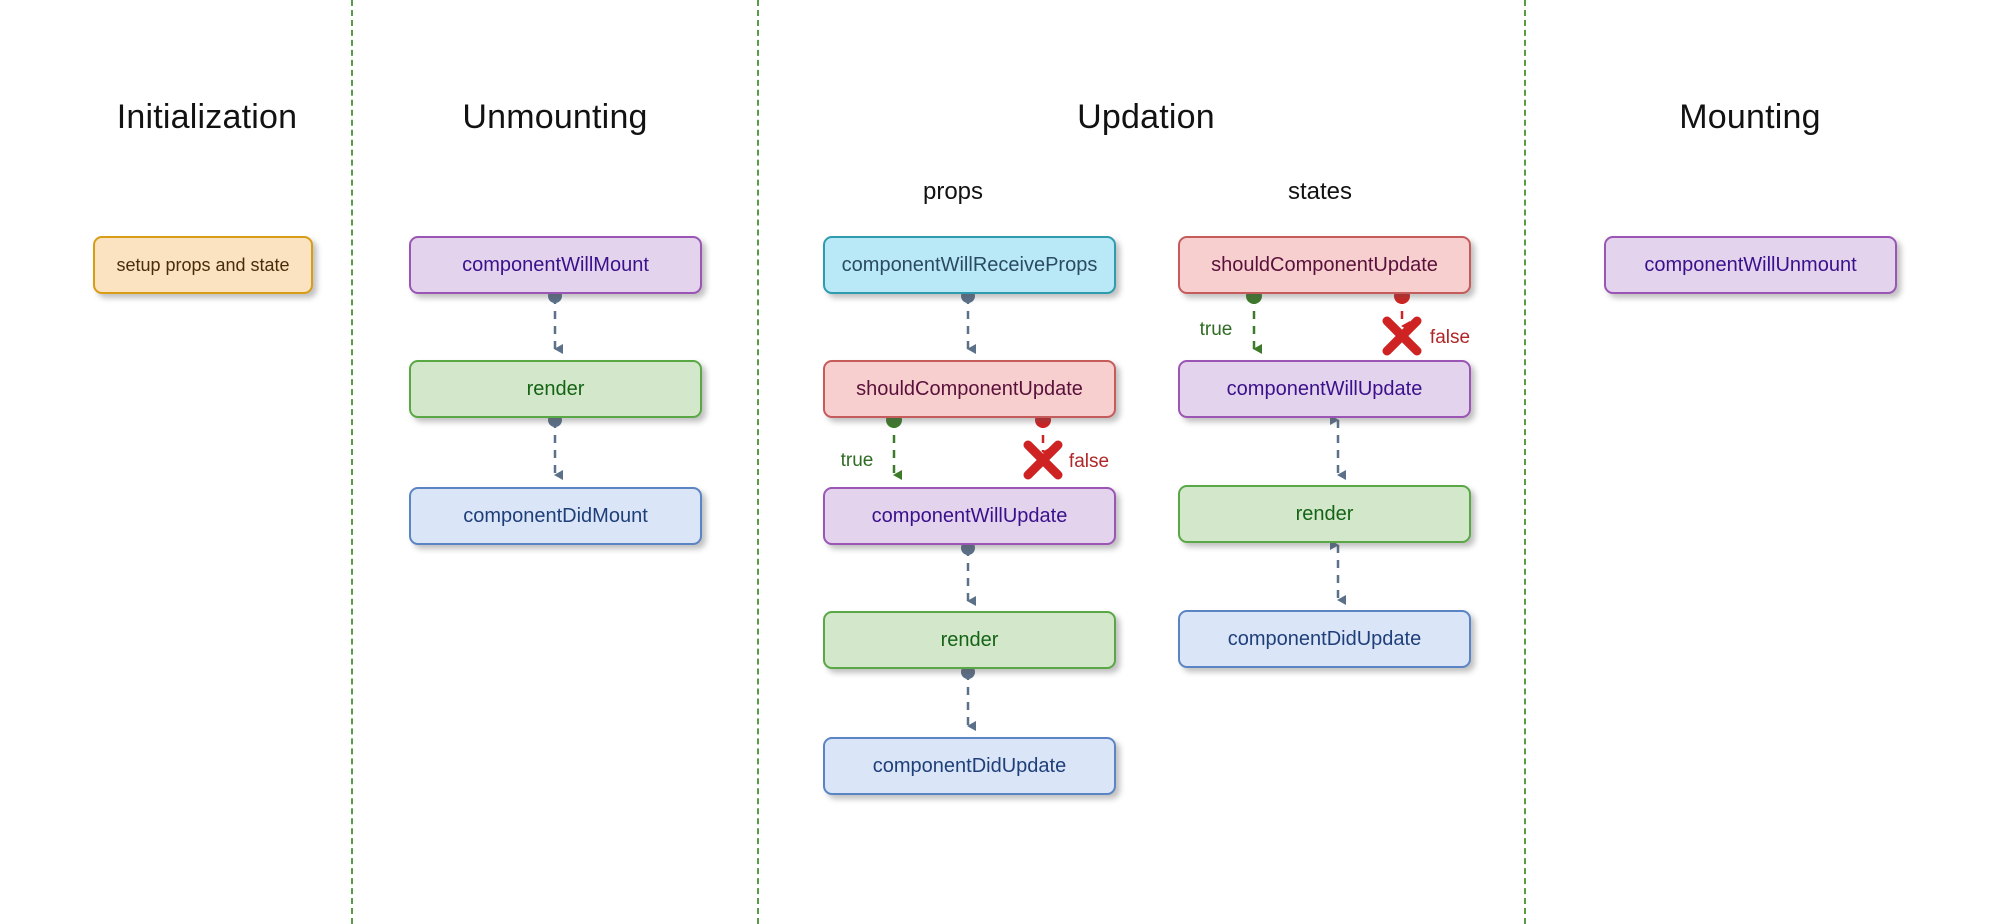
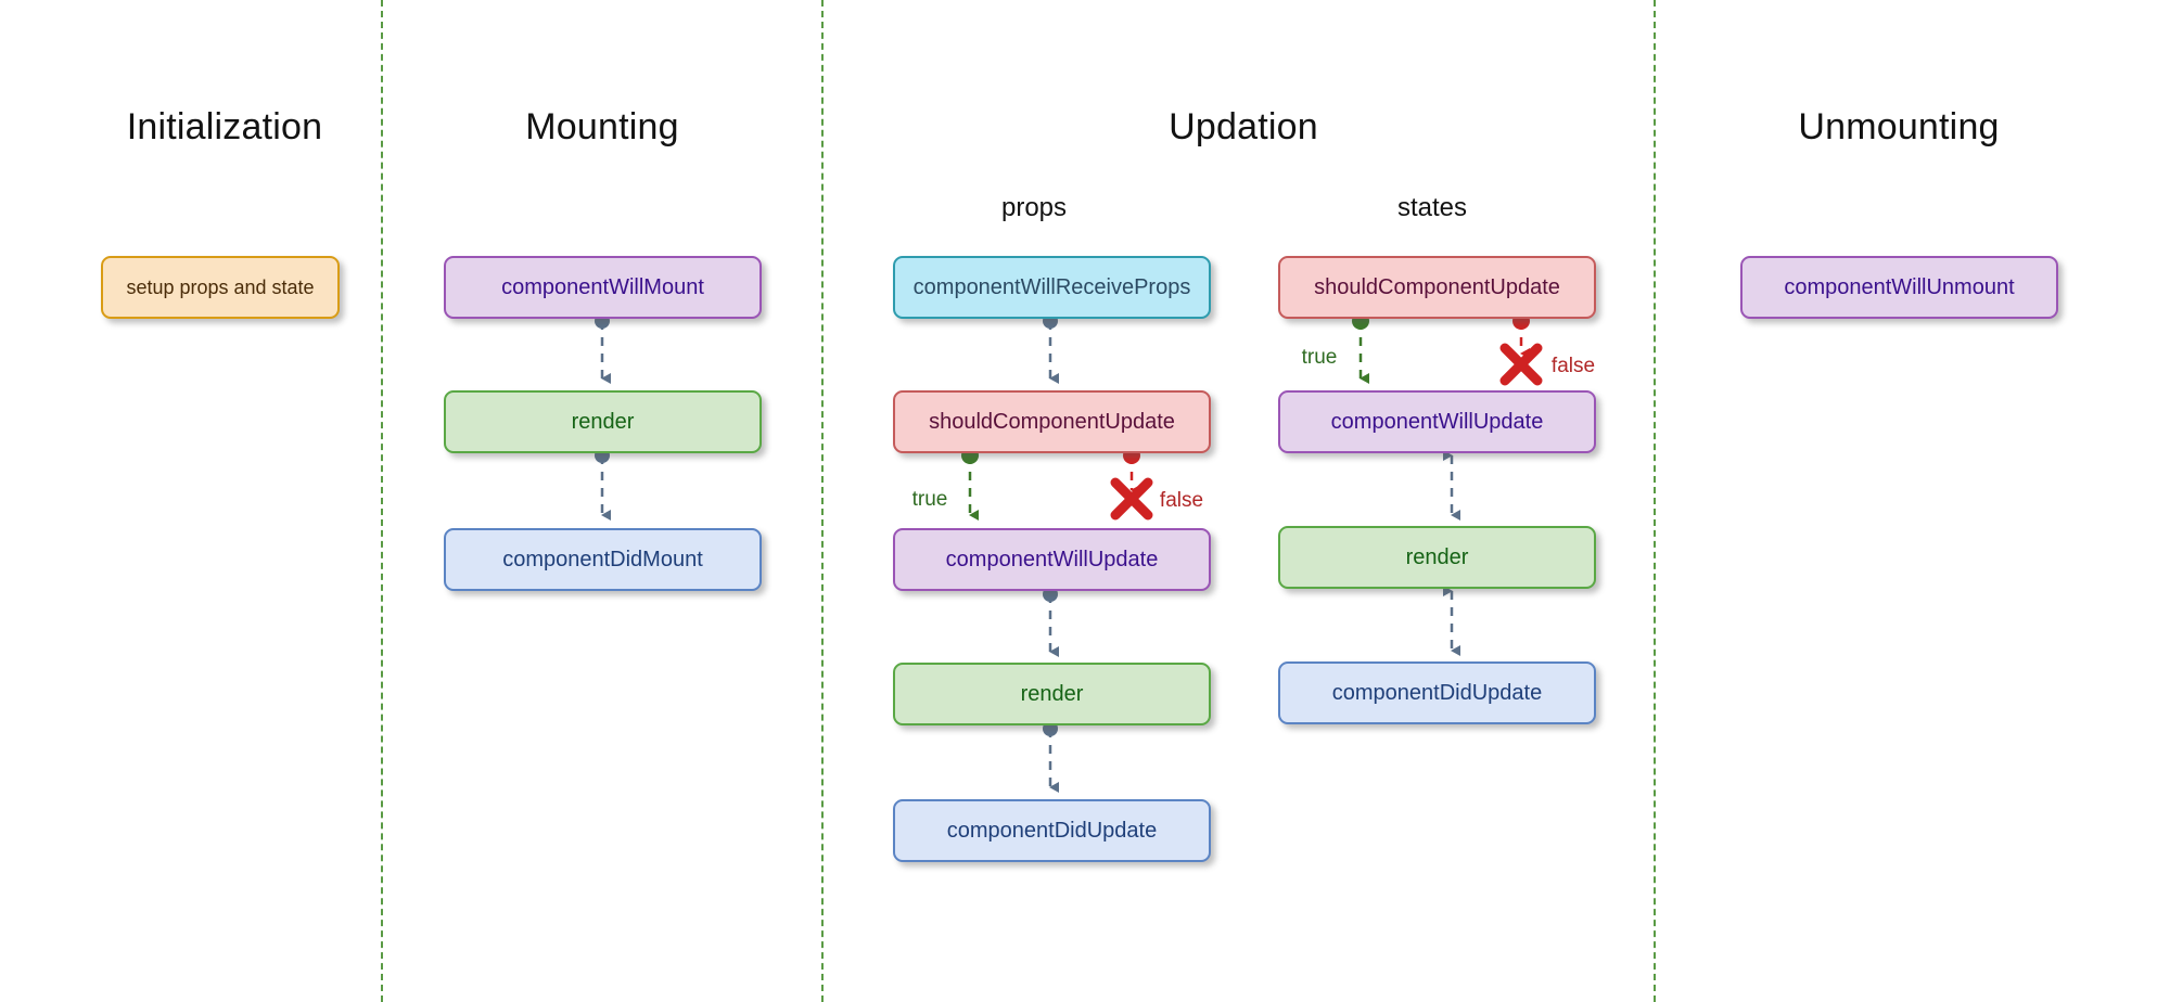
  Initialization
- Unmounting
+ Mounting
  Updation
- Mounting
+ Unmounting
  props
  states
  true
  false
  true
  false
  setup props and state
  componentWillMount
  render
  componentDidMount
  componentWillReceiveProps
  shouldComponentUpdate
  componentWillUpdate
  render
  componentDidUpdate
  shouldComponentUpdate
  componentWillUpdate
  render
  componentDidUpdate
  componentWillUnmount
